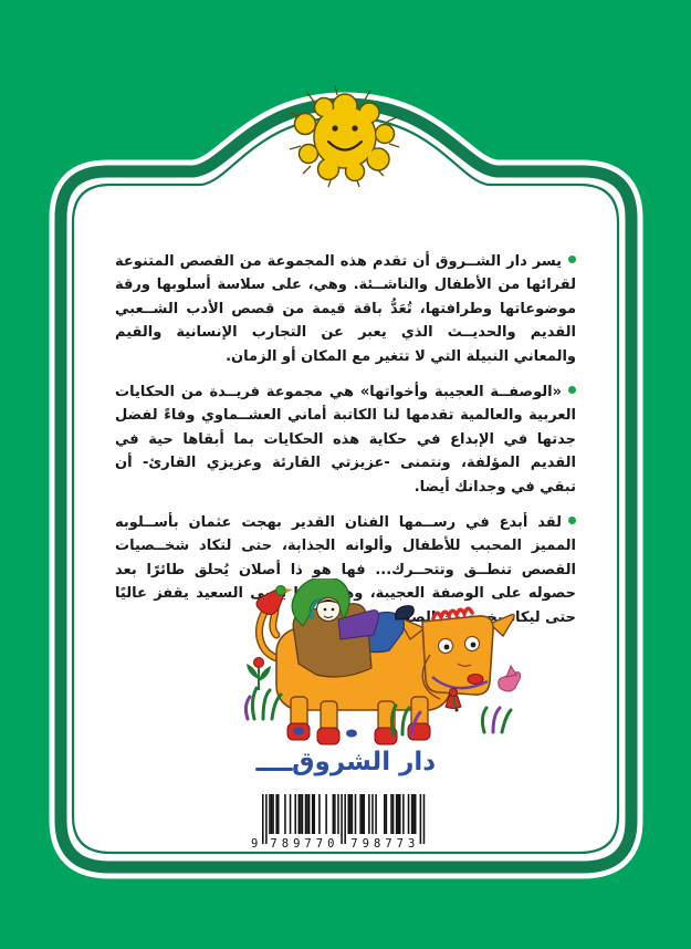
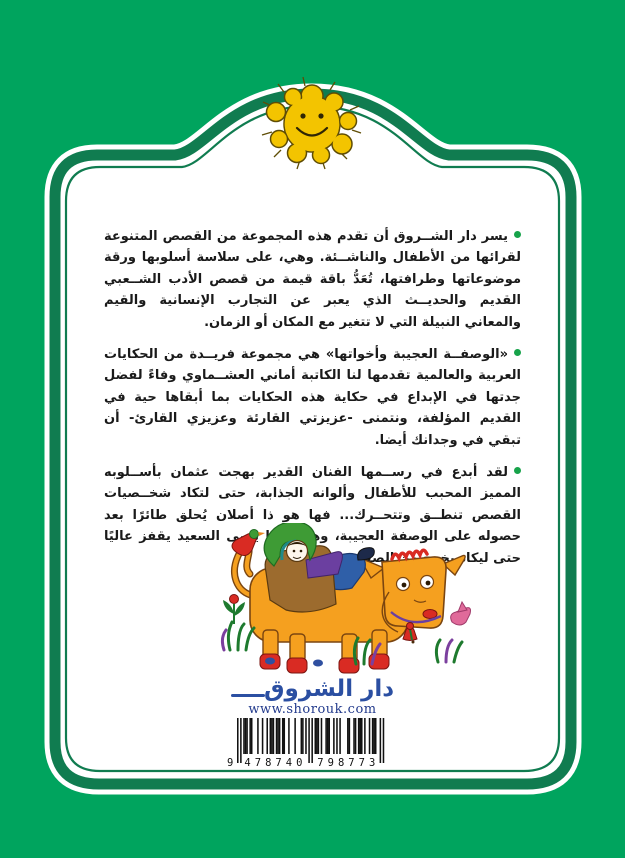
  يسر دار الشــروق أن تقدم هذه المجموعة من القصص المتنوعة لقرائها من الأطفال والناشــئة. وهي، على سلاسة أسلوبها ورقة موضوعاتها وطرافتها، تُعَدُّ باقة قيمة من قصص الأدب الشــعبي القديم والحديــث الذي يعبر عن التجارب الإنسانية والقيم والمعاني النبيلة التي لا تتغير مع المكان أو الزمان.
  «الوصفــة العجيبة وأخواتها» هي مجموعة فريــدة من الحكايات العربية والعالمية تقدمها لنا الكاتبة أماني العشــماوي وفاءً لفضل جدتها في الإبداع في حكاية هذه الحكايات بما أبقاها حية في القديم المؤلفة، ونتمنى -عزيزتي القارئة وعزيزي القارئ- أن تبقي في وجدانك أيضا.
  لقد أبدع في رســمها الفنان القدير بهجت عثمان بأســلوبه المميز المحبب للأطفال وألوانه الجذابة، حتى لتكاد شخــصيات القصص تنطــق وتتحــرك... فها هو ذا أصلان يُحلق طائرًا بعد حصوله على الوصفة العجيبة، وى السعيد يقفز عاليًا حتى ليكا يخلص
  دار الشروق
+ www.shorouk.com
  9
- 789770
+ 478740
  798773
